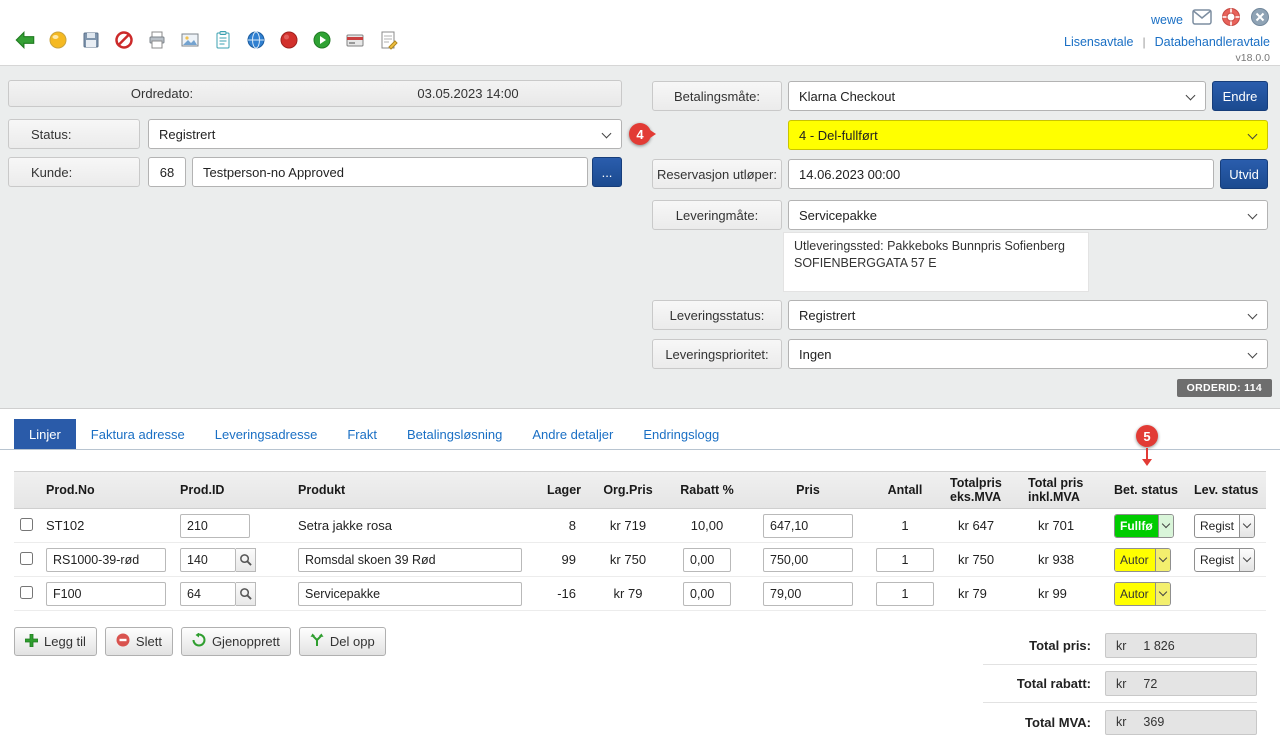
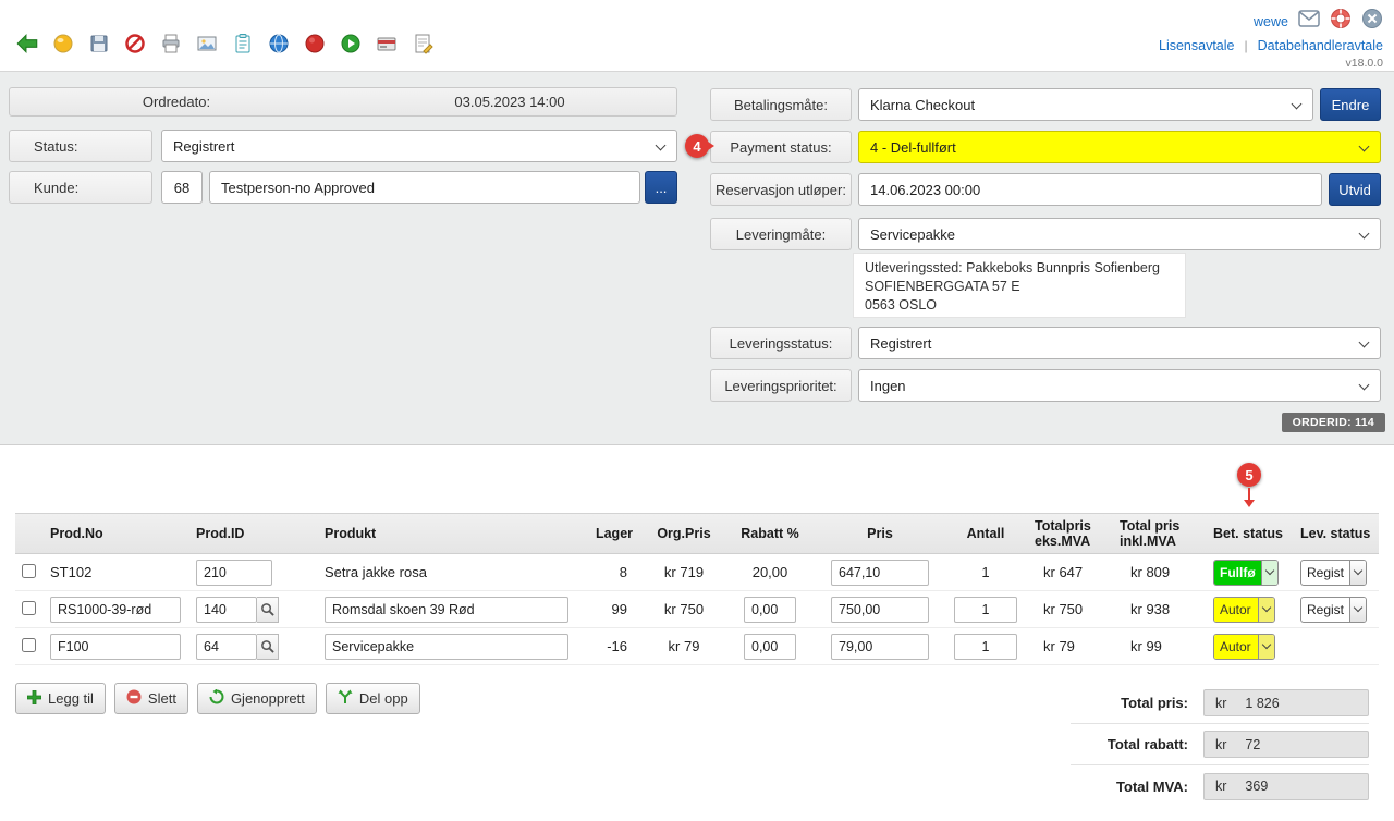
  wewe
  Lisensavtale
  |
  Databehandleravtale
  v18.0.0
  Ordredato:
  03.05.2023 14:00
  Status:
  Registrert
  Kunde:
  68
  Testperson-no Approved
  ...
  Betalingsmåte:
  Klarna Checkout
  Endre
  4
+ Payment status:
  4 - Del-fullført
  Reservasjon utløper:
  14.06.2023 00:00
  Utvid
  Leveringmåte:
  Servicepakke
  Utleveringssted: Pakkeboks Bunnpris Sofienberg
  SOFIENBERGGATA 57 E
+ 0563 OSLO
  Leveringsstatus:
  Registrert
  Leveringsprioritet:
  Ingen
  ORDERID: 114
- Linjer
- Faktura adresse
- Leveringsadresse
- Frakt
- Betalingsløsning
- Andre detaljer
- Endringslogg
  5
  Prod.No
  Prod.ID
  Produkt
  Lager
  Org.Pris
  Rabatt %
  Pris
  Antall
  Totalpris
  eks.MVA
  Total pris
  inkl.MVA
  Bet. status
  Lev. status
  ST102
  210
  Setra jakke rosa
  8
  kr 719
- 10,00
+ 20,00
  647,10
  1
  kr 647
- kr 701
+ kr 809
  Fullfø
  Regist
  RS1000-39-rød
  140
  Romsdal skoen 39 Rød
  99
  kr 750
  0,00
  750,00
  1
  kr 750
  kr 938
  Autor
  Regist
  F100
  64
  Servicepakke
  -16
  kr 79
  0,00
  79,00
  1
  kr 79
  kr 99
  Autor
  Legg til
  Slett
  Gjenopprett
  Del opp
  Total pris:
  kr
  1 826
  Total rabatt:
  kr
  72
  Total MVA:
  kr
  369
